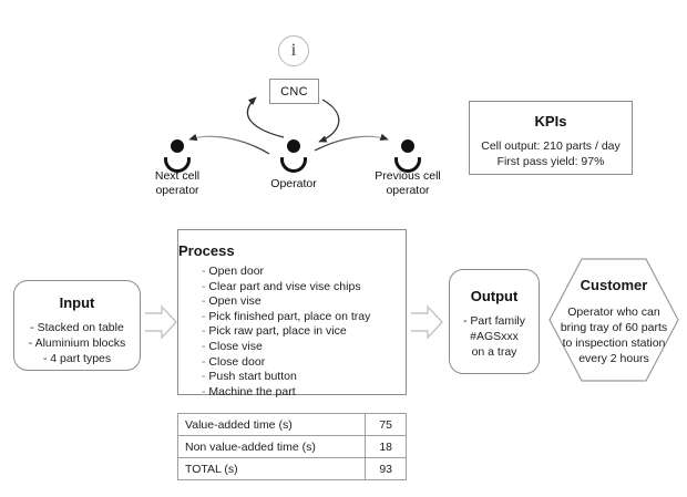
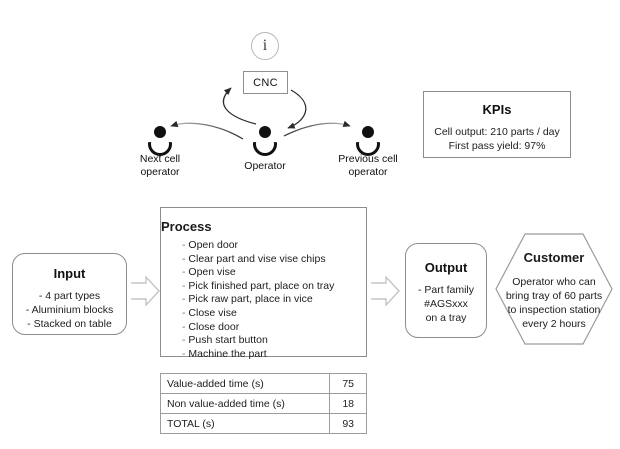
  i
  CNC
  Next cell
  operator
  Operator
  Previous cell
  operator
  KPIs
  Cell output: 210 parts / day
  First pass yield: 97%
  Input
- - Stacked on table
+ - 4 part types
  - Aluminium blocks
- - 4 part types
+ - Stacked on table
  Process
  - Open door
  - Clear part and vise vise chips
  - Open vise
  - Pick finished part, place on tray
  - Pick raw part, place in vice
  - Close vise
  - Close door
  - Push start button
  - Machine the part
  Output
  - Part family
  #AGSxxx
  on a tray
  Customer
  Operator who can
  bring tray of 60 parts
  to inspection station
  every 2 hours
  Value-added time (s)	75
  Non value-added time (s)	18
  TOTAL (s)	93
